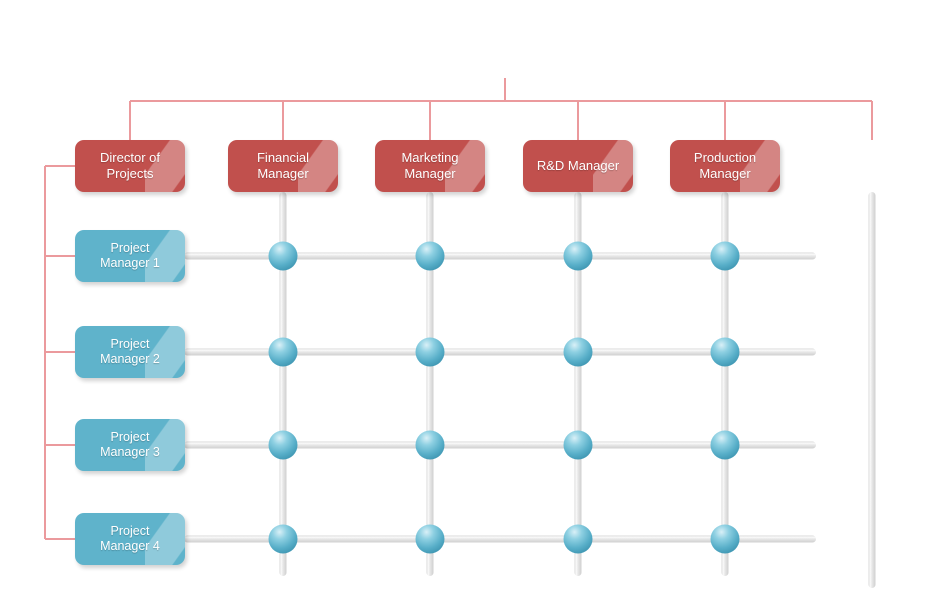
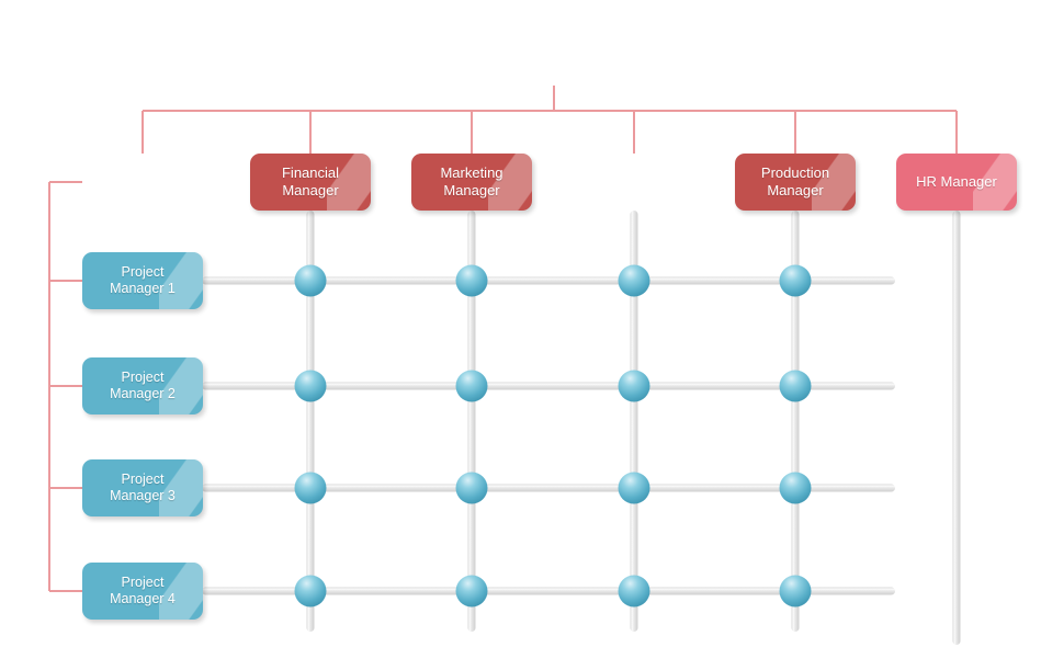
- Director of
- Projects
  Financial
  Manager
  Marketing
  Manager
- R&D Manager
  Production
  Manager
+ HR Manager
  Project
  Manager 1
  Project
  Manager 2
  Project
  Manager 3
  Project
  Manager 4
